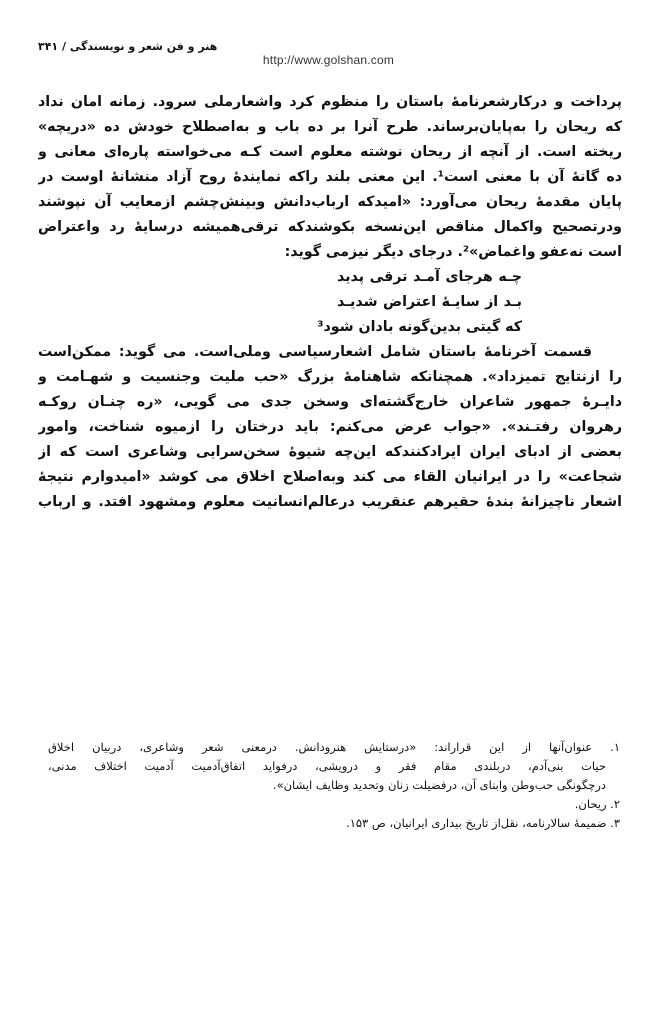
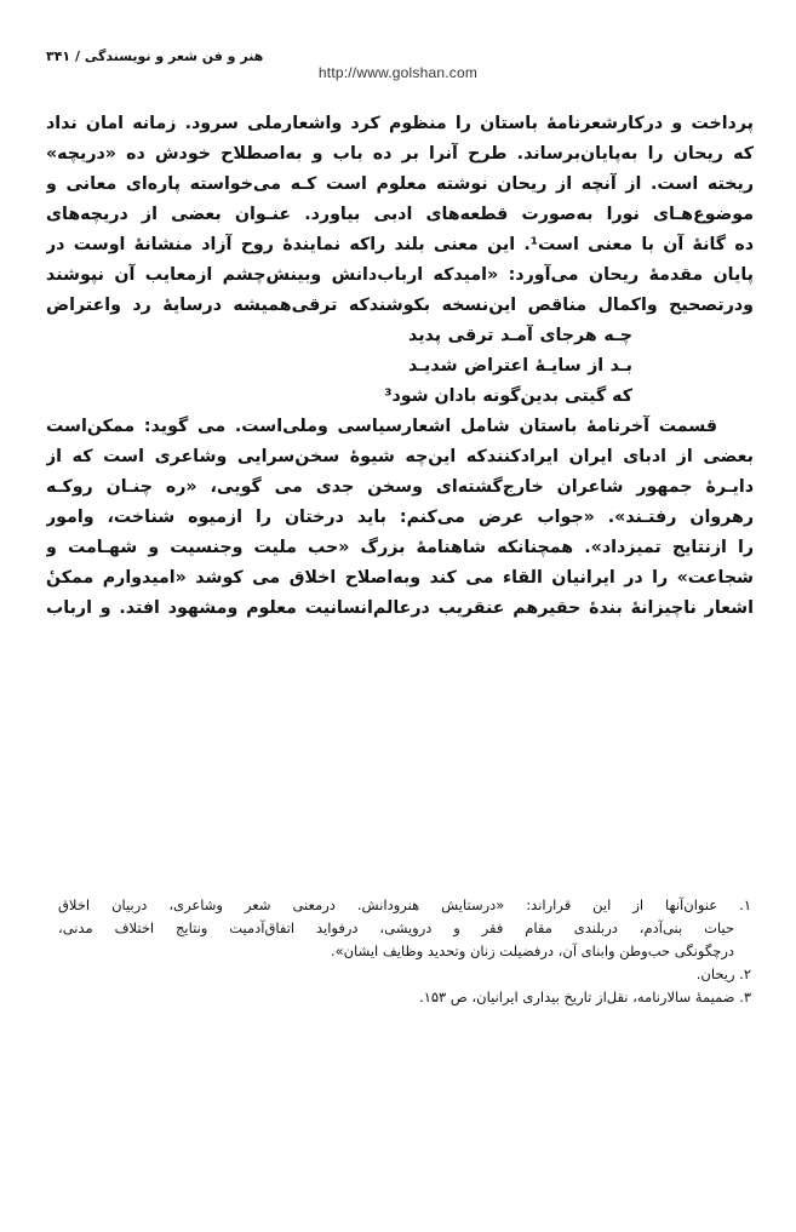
  هنر و فن شعر و نویسندگی / ۳۴۱
  http://www.golshan.com
  پرداخت و درکارشعرنامهٔ باستان را منظوم کرد واشعارملی سرود. زمانه امان نداد
  که ریحان را به‌پایان‌برساند. طرح آنرا بر ده باب و به‌اصطلاح خودش ده «دریچه»
  ریخته است. از آنچه از ریحان نوشته معلوم است کـه می‌خواسته پاره‌ای معانی و
+ موضوع‌هـای نورا به‌صورت قطعه‌های ادبی بیاورد. عنـوان بعضی از دریچه‌های
  ده گانهٔ آن با معنی است¹. این معنی بلند راکه نمایندهٔ روح آزاد منشانهٔ اوست در
  پایان مقدمهٔ ریحان می‌آورد: «امیدکه ارباب‌دانش وبینش‌چشم ازمعایب آن نپوشند
  ودرتصحیح واکمال مناقص این‌نسخه بکوشندکه ترقی‌همیشه درسایهٔ رد واعتراض
- است نه‌عفو واغماض»². درجای دیگر نیزمی گوید:
  چـه هرجای آمـد ترقی پدید
  بـد از سایـهٔ اعتراض شدیـد
  که گیتی بدین‌گونه بادان شود³
  قسمت آخرنامهٔ باستان شامل اشعارسیاسی وملی‌است. می گوید: ممکن‌است
- را ازنتایج تمیزداد». همچنانکه شاهنامهٔ بزرگ «حب ملیت وجنسیت و شهـامت و
+ بعضی از ادبای ایران ایرادکنندکه این‌چه شیوهٔ سخن‌سرایی وشاعری است که از
  دایـرهٔ جمهور شاعران خارج‌گشته‌ای وسخن جدی می گویی، «ره چنـان روکـه
  رهروان رفتـند». «جواب عرض می‌کنم: باید درختان را ازمیوه شناخت، وامور
- بعضی از ادبای ایران ایرادکنندکه این‌چه شیوهٔ سخن‌سرایی وشاعری است که از
+ را ازنتایج تمیزداد». همچنانکه شاهنامهٔ بزرگ «حب ملیت وجنسیت و شهـامت و
- شجاعت» را در ایرانیان القاء می کند وبه‌اصلاح اخلاق می کوشد «امیدوارم نتیجهٔ
+ شجاعت» را در ایرانیان القاء می کند وبه‌اصلاح اخلاق می کوشد «امیدوارم ممکنٔ
  اشعار ناچیزانهٔ بندهٔ حقیرهم عنقریب درعالم‌انسانیت معلوم ومشهود افتد. و ارباب
  ۱. عنوان‌آنها از این قراراند: «درستایش هنرودانش. درمعنی شعر وشاعری، دربیان اخلاق
- حیات بنی‌آدم، دربلندی مقام فقر و درویشی، درفواید اتفاق‌آدمیت آدمیت اختلاف مدنی،
+ حیات بنی‌آدم، دربلندی مقام فقر و درویشی، درفواید اتفاق‌آدمیت ونتایج اختلاف مدنی،
  درچگونگی حب‌وطن وابنای آن، درفضیلت زنان وتحدید وظایف ایشان».
  ۲. ریحان.
  ۳. ضمیمهٔ سالارنامه، نقل‌از تاریخ بیداری ایرانیان، ص ۱۵۳.
